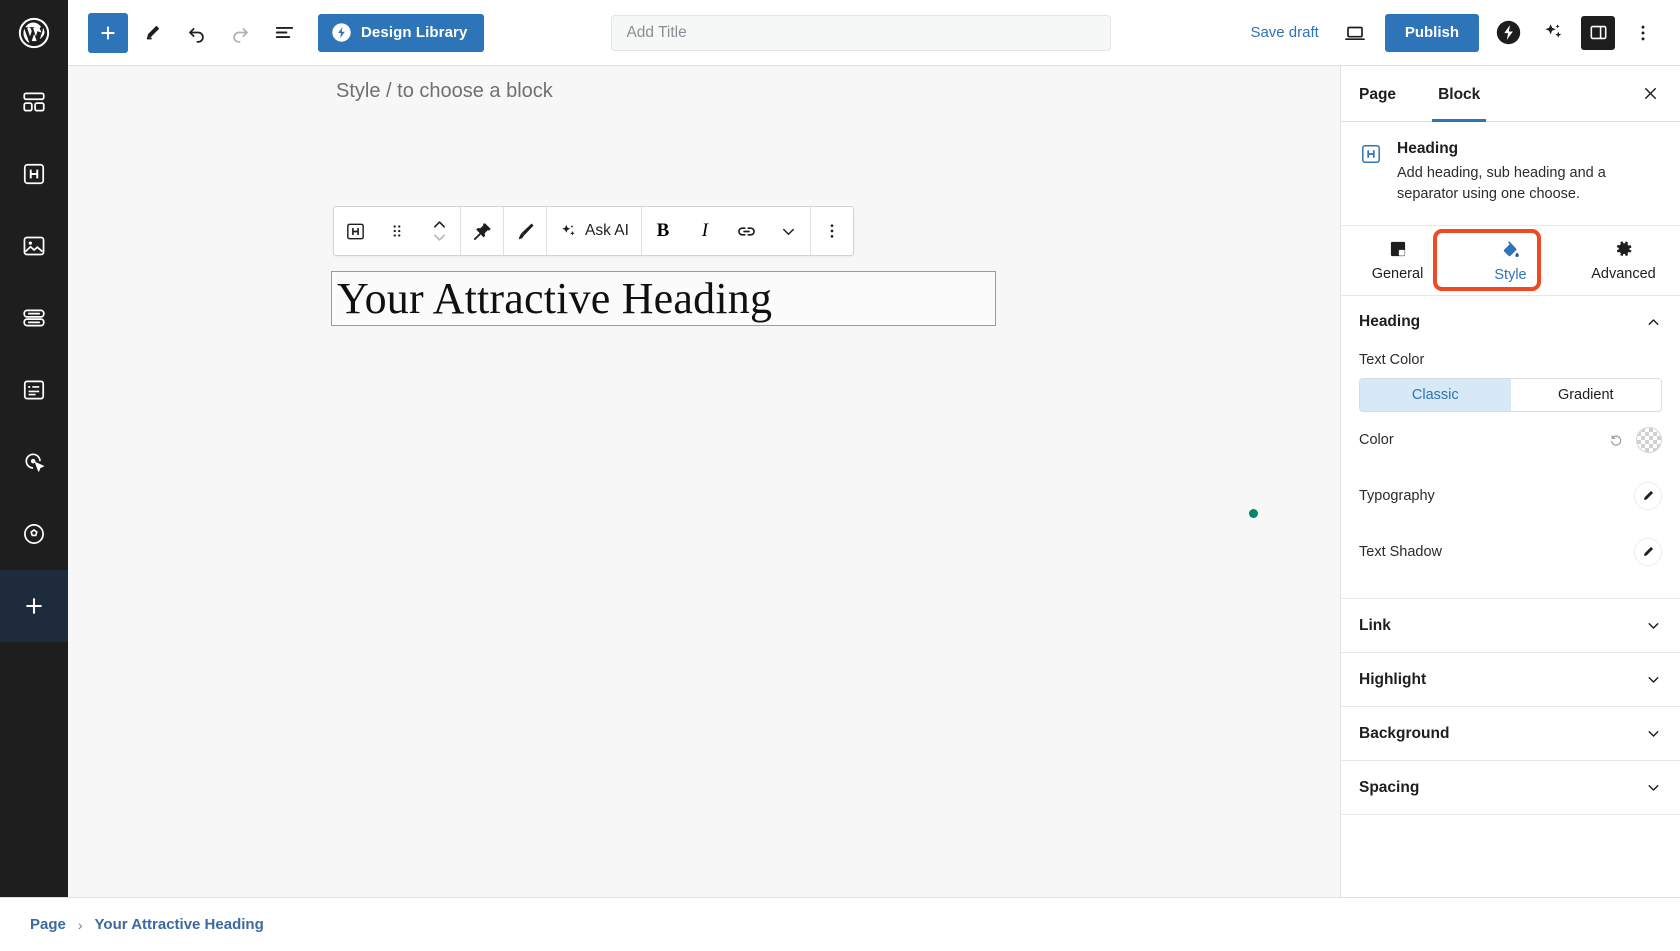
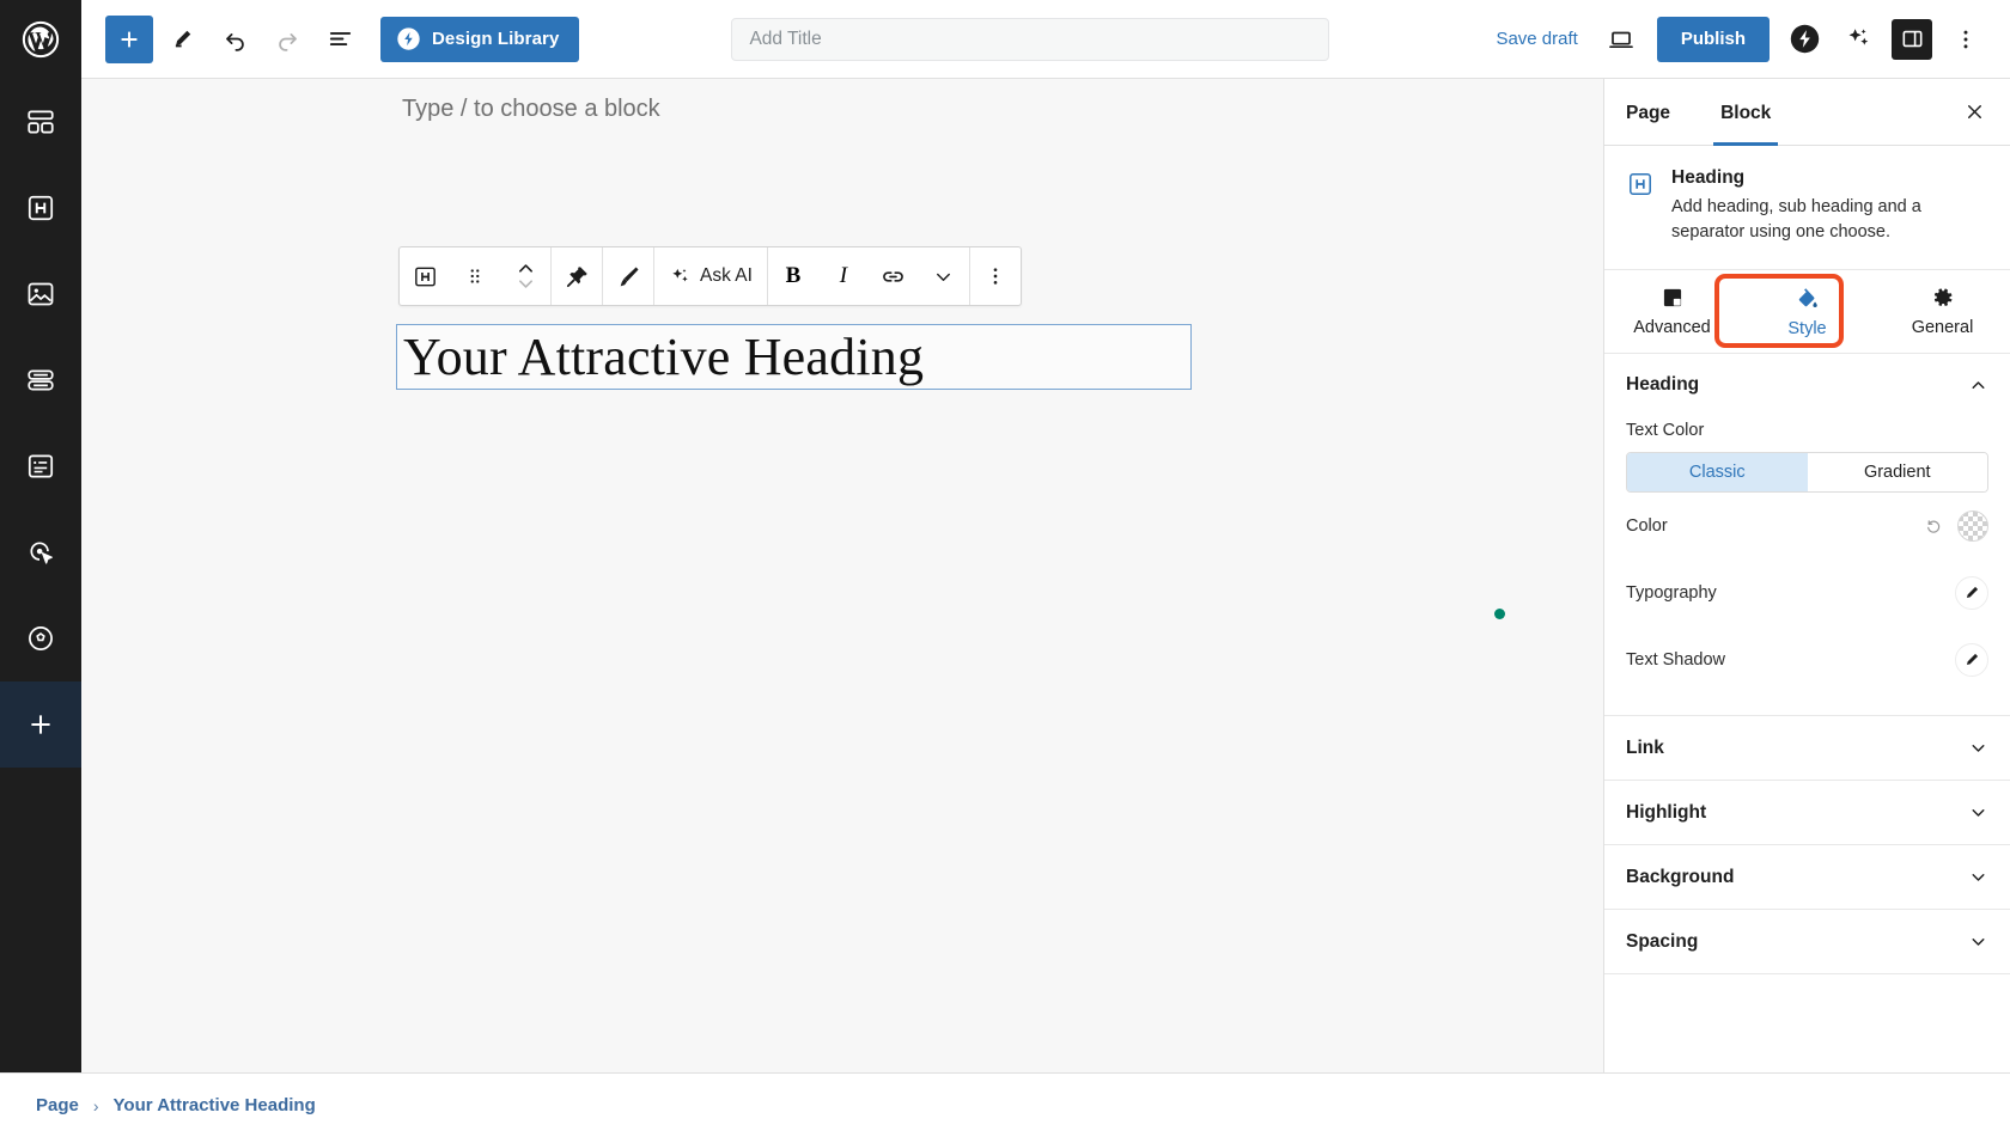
  Design Library
  Add Title
  Save draft
  Publish
- Style / to choose a block
+ Type / to choose a block
  Ask AI
  B
  I
  Your Attractive Heading
  Page
  Block
  Heading
  Add heading, sub heading and a separator using one choose.
- General
+ Advanced
  Style
- Advanced
+ General
  Heading
  Text Color
  Classic
  Gradient
  Color
  Typography
  Text Shadow
  Link
  Highlight
  Background
  Spacing
  Page
  ›
  Your Attractive Heading
